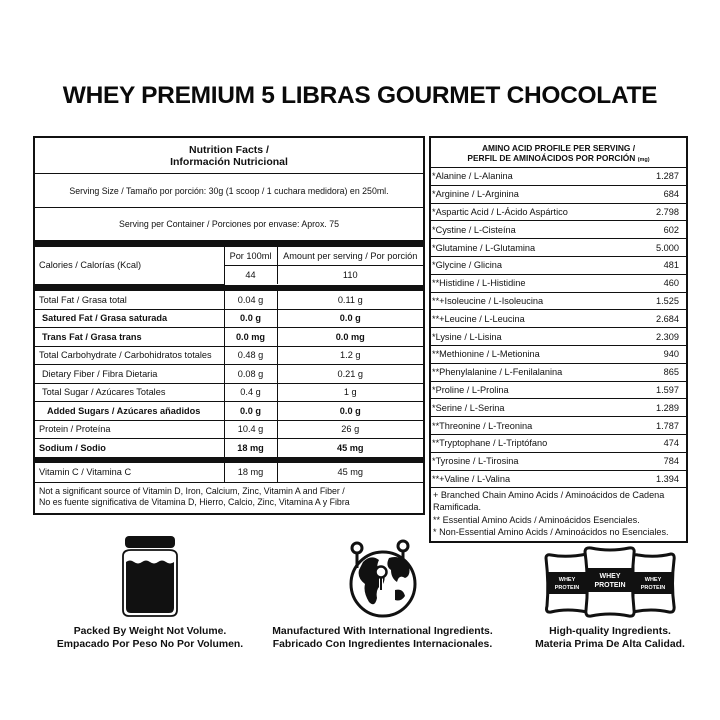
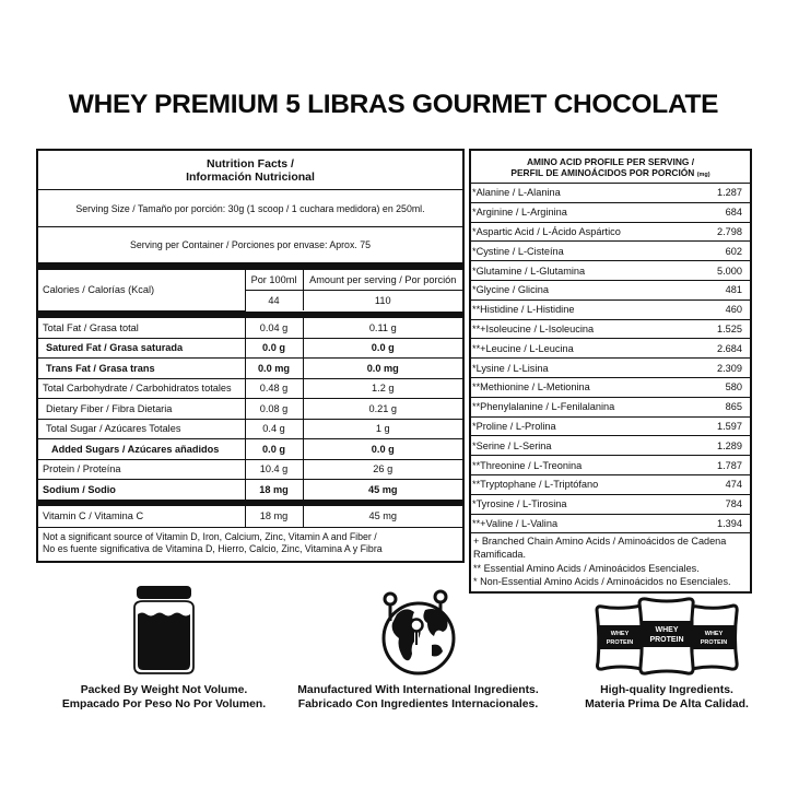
  WHEY PREMIUM 5 LIBRAS GOURMET CHOCOLATE
  Nutrition Facts /
  Información Nutricional
  Serving Size / Tamaño por porción: 30g (1 scoop / 1 cuchara medidora) en 250ml.
  Serving per Container / Porciones por envase: Aprox. 75
  Calories / Calorías (Kcal)	Por 100ml	Amount per serving / Por porción
  44	110
  Total Fat / Grasa total	0.04 g	0.11 g
  Satured Fat / Grasa saturada	0.0 g	0.0 g
  Trans Fat / Grasa trans	0.0 mg	0.0 mg
  Total Carbohydrate / Carbohidratos totales	0.48 g	1.2 g
  Dietary Fiber / Fibra Dietaria	0.08 g	0.21 g
  Total Sugar / Azúcares Totales	0.4 g	1 g
  Added Sugars / Azúcares añadidos	0.0 g	0.0 g
  Protein / Proteína	10.4 g	26 g
  Sodium / Sodio	18 mg	45 mg
  Vitamin C / Vitamina C	18 mg	45 mg
  Not a significant source of Vitamin D, Iron, Calcium, Zinc, Vitamin A and Fiber /
  No es fuente significativa de Vitamina D, Hierro, Calcio, Zinc, Vitamina A y Fibra
  AMINO ACID PROFILE PER SERVING /
  PERFIL DE AMINOÁCIDOS POR PORCIÓN
  *Alanine / L-Alanina
  1.287
  *Arginine / L-Arginina
  684
  *Aspartic Acid / L-Ácido Aspártico
  2.798
  *Cystine / L-Cisteína
  602
  *Glutamine / L-Glutamina
  5.000
  *Glycine / Glicina
  481
  **Histidine / L-Histidine
  460
  **+Isoleucine / L-Isoleucina
  1.525
  **+Leucine / L-Leucina
  2.684
  *Lysine / L-Lisina
  2.309
  **Methionine / L-Metionina
- 940
+ 580
  **Phenylalanine / L-Fenilalanina
  865
  *Proline / L-Prolina
  1.597
  *Serine / L-Serina
  1.289
  **Threonine / L-Treonina
  1.787
  **Tryptophane / L-Triptófano
  474
  *Tyrosine / L-Tirosina
  784
  **+Valine / L-Valina
  1.394
  + Branched Chain Amino Acids / Aminoácidos de Cadena Ramificada.
  ** Essential Amino Acids / Aminoácidos Esenciales.
  * Non-Essential Amino Acids / Aminoácidos no Esenciales.
  Packed By Weight Not Volume.
  Empacado Por Peso No Por Volumen.
  Manufactured With International Ingredients.
  Fabricado Con Ingredientes Internacionales.
  High-quality Ingredients.
  Materia Prima De Alta Calidad.
